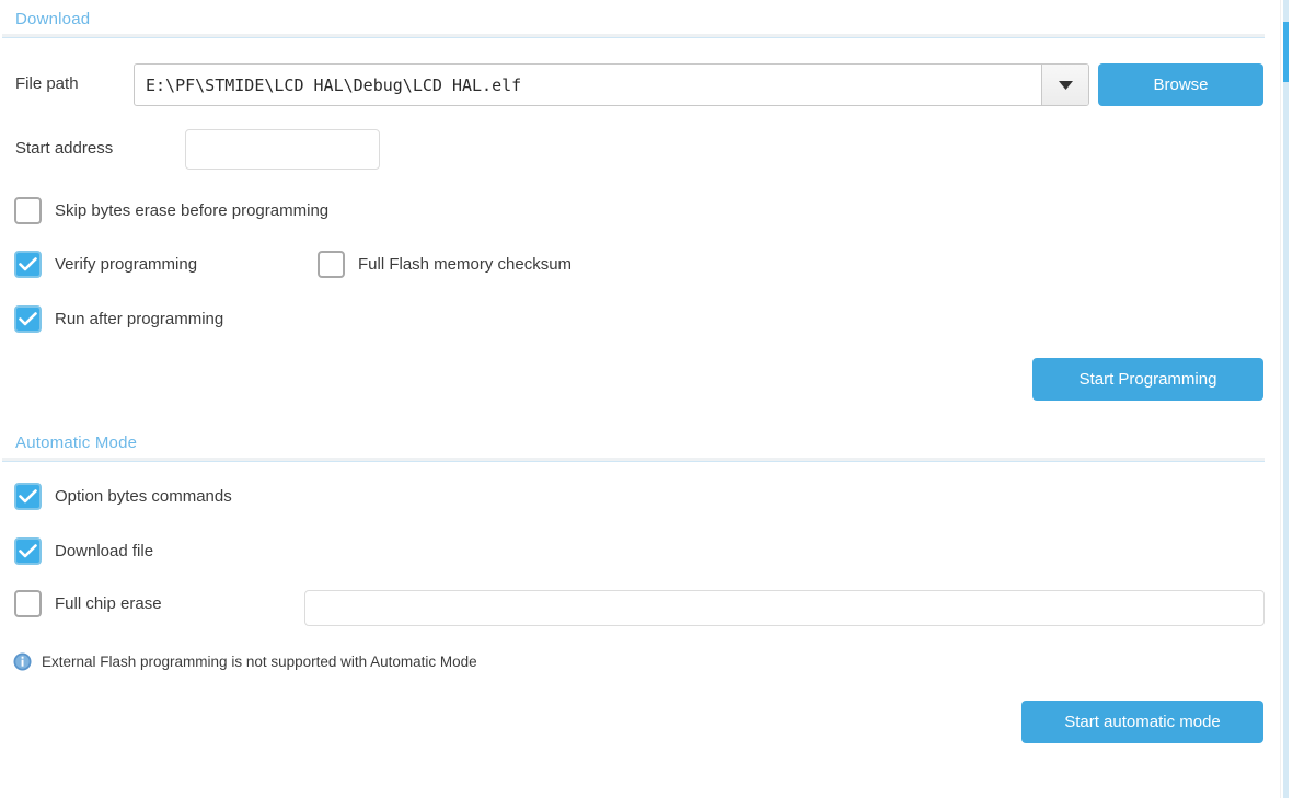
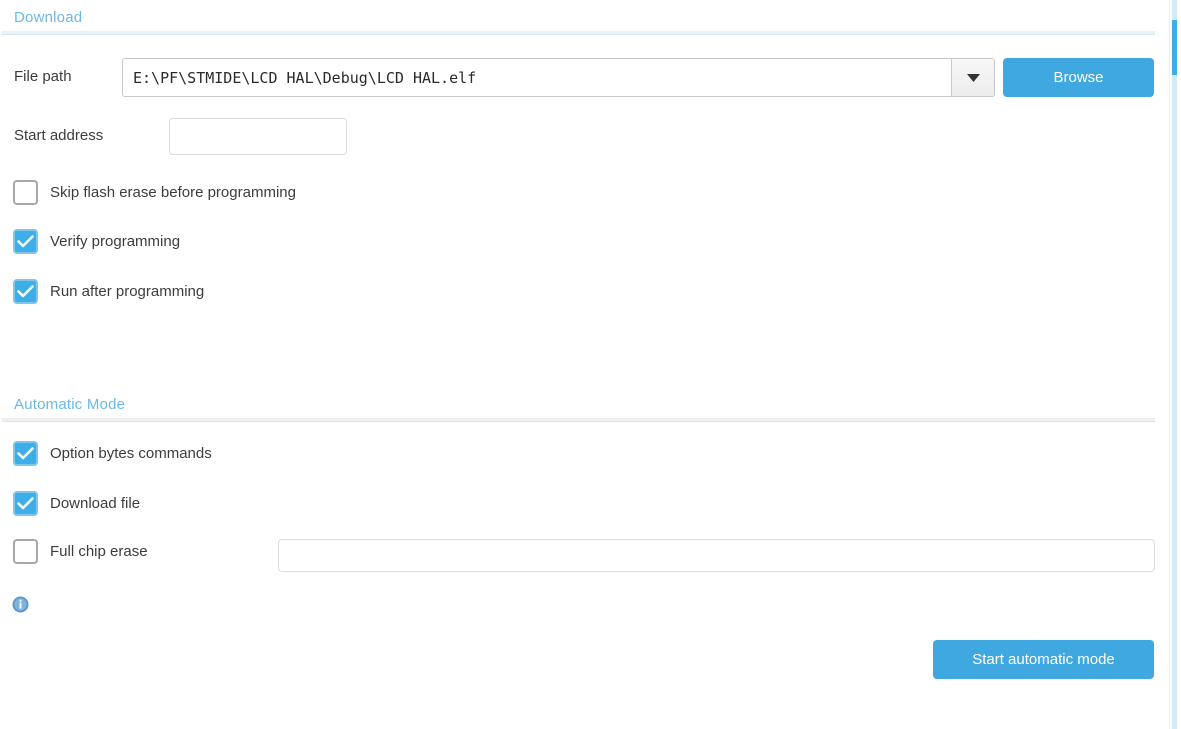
  Download
  File path
  E:\PF\STMIDE\LCD HAL\Debug\LCD HAL.elf
  Browse
  Start address
- Skip bytes erase before programming
+ Skip flash erase before programming
  Verify programming
- Full Flash memory checksum
  Run after programming
- Start Programming
  Automatic Mode
  Option bytes commands
  Download file
  Full chip erase
- External Flash programming is not supported with Automatic Mode
  Start automatic mode
